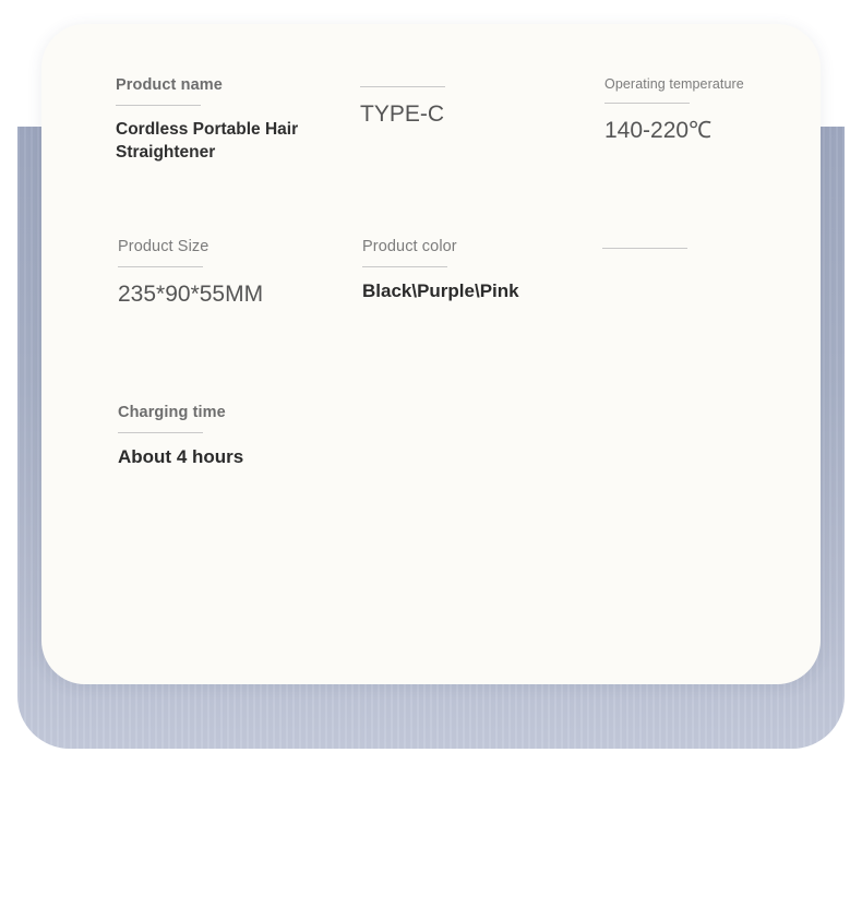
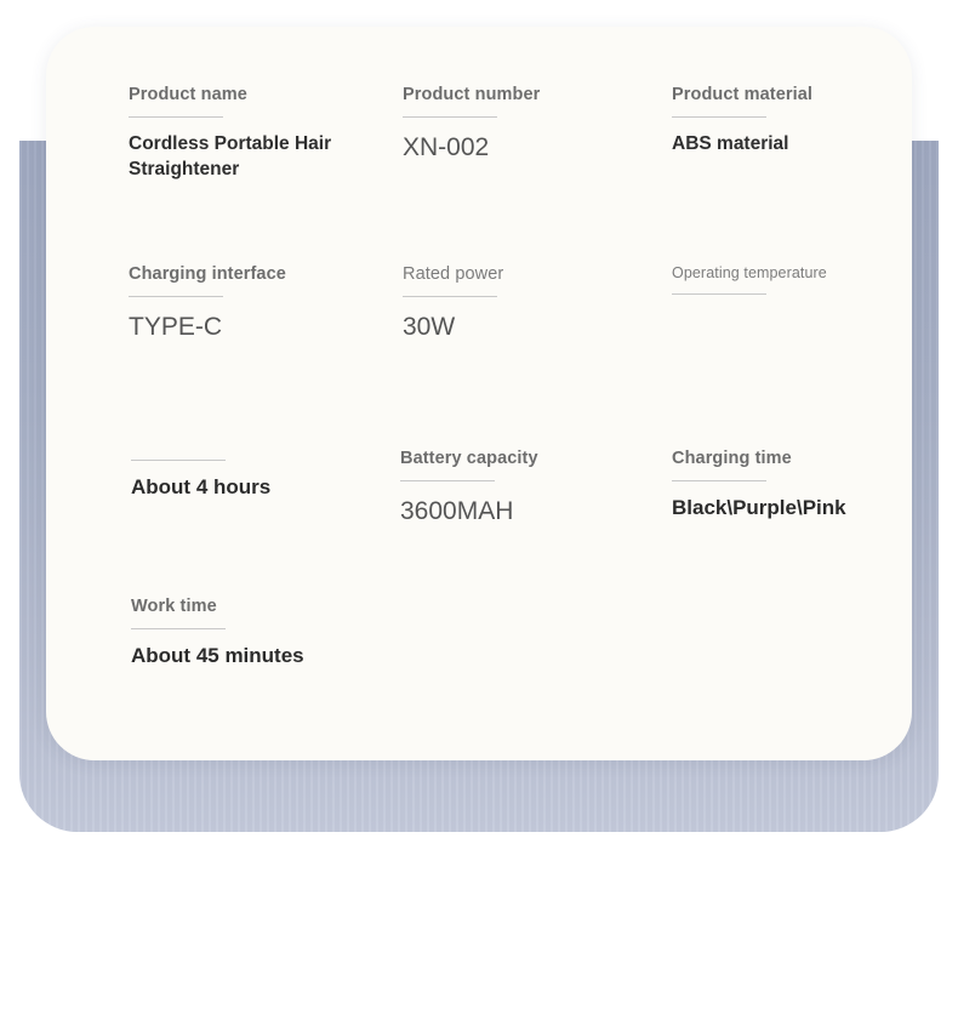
  Product name
  Cordless Portable Hair Straightener
+ Product number
+ XN-002
+ Product material
+ ABS material
+ Charging interface
  TYPE-C
+ Rated power
+ 30W
  Operating temperature
- 140-220℃
- Product Size
- 235*90*55MM
- Product color
- Black\Purple\Pink
+ About 4 hours
+ Battery capacity
+ 3600MAH
  Charging time
- About 4 hours
+ Black\Purple\Pink
+ Work time
+ About 45 minutes
